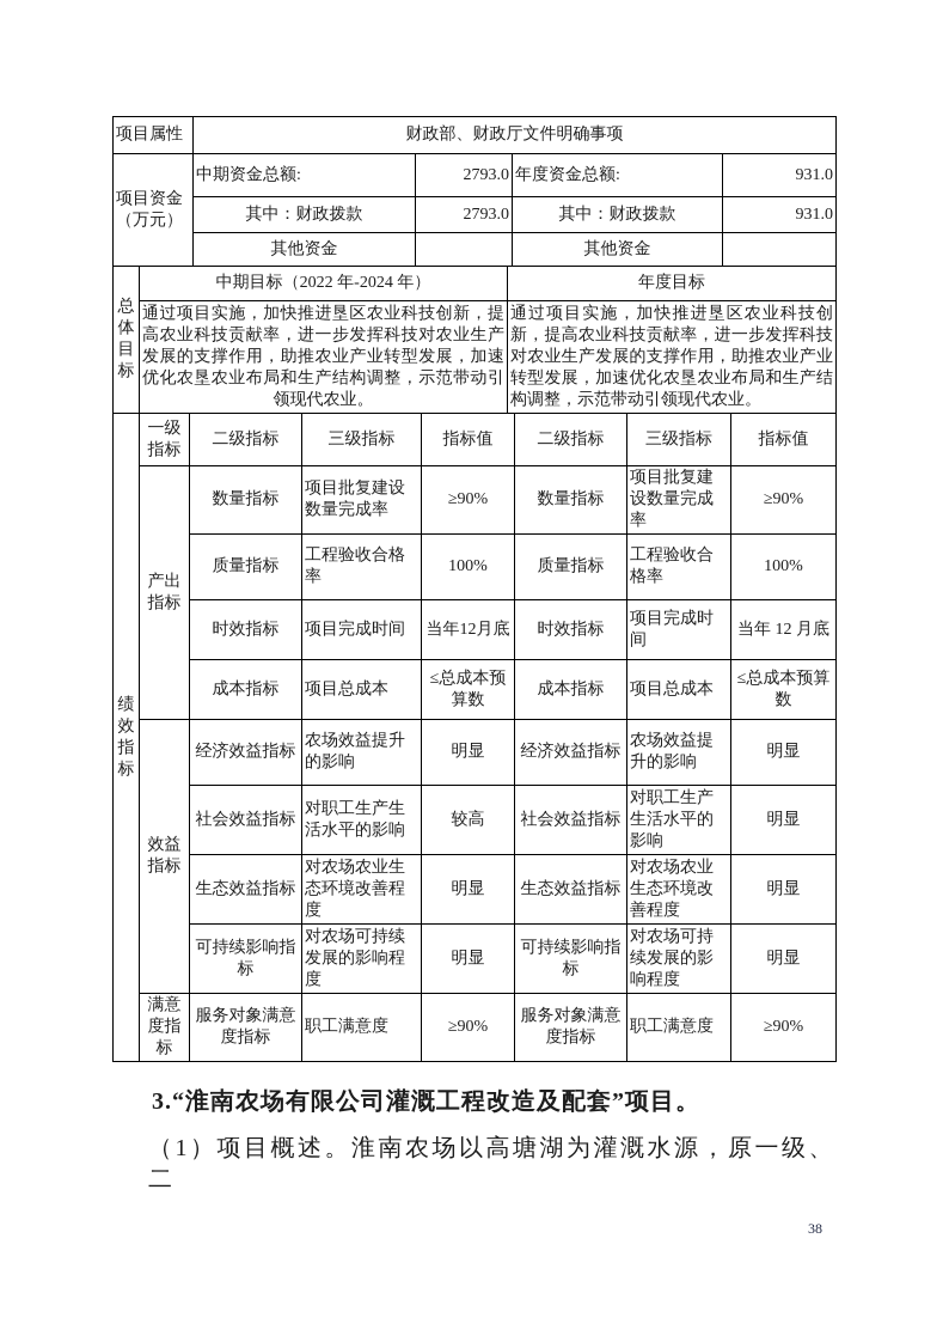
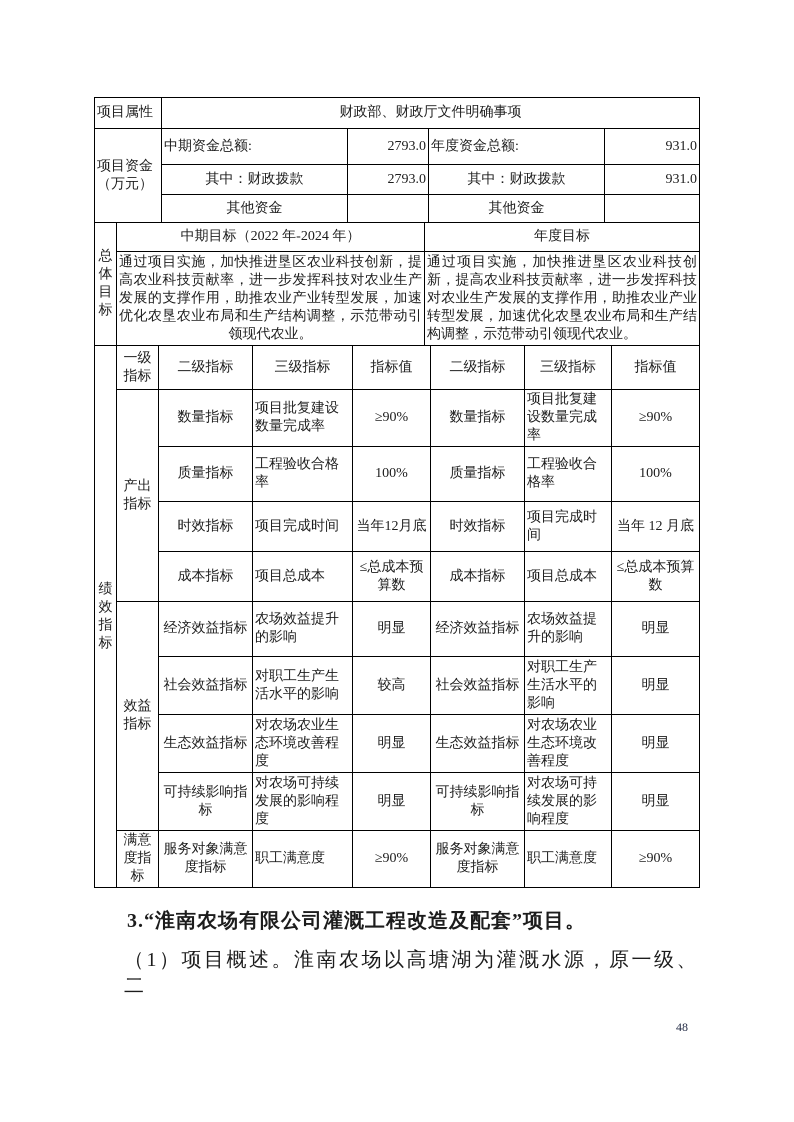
  项目属性	财政部、财政厅文件明确事项
  项目资金（万元）	中期资金总额:	2793.0	年度资金总额:	931.0
  其中：财政拨款	2793.0	其中：财政拨款	931.0
  其他资金		其他资金
  总体目标	中期目标（2022 年-2024 年）	年度目标
  通过项目实施，加快推进垦区农业科技创新，提高农业科技贡献率，进一步发挥科技对农业生产发展的支撑作用，助推农业产业转型发展，加速优化农垦农业布局和生产结构调整，示范带动引领现代农业。	通过项目实施，加快推进垦区农业科技创新，提高农业科技贡献率，进一步发挥科技对农业生产发展的支撑作用，助推农业产业转型发展，加速优化农垦农业布局和生产结构调整，示范带动引领现代农业。
  绩效指标	一级指标	二级指标	三级指标	指标值	二级指标	三级指标	指标值
  产出指标	数量指标	项目批复建设数量完成率	≥90%	数量指标	项目批复建设数量完成率	≥90%
  质量指标	工程验收合格率	100%	质量指标	工程验收合格率	100%
  时效指标	项目完成时间	当年12月底	时效指标	项目完成时间	当年 12 月底
  成本指标	项目总成本	≤总成本预算数	成本指标	项目总成本	≤总成本预算数
  效益指标	经济效益指标	农场效益提升的影响	明显	经济效益指标	农场效益提升的影响	明显
  社会效益指标	对职工生产生活水平的影响	较高	社会效益指标	对职工生产生活水平的影响	明显
  生态效益指标	对农场农业生态环境改善程度	明显	生态效益指标	对农场农业生态环境改善程度	明显
  可持续影响指标	对农场可持续发展的影响程度	明显	可持续影响指标	对农场可持续发展的影响程度	明显
  满意度指标	服务对象满意度指标	职工满意度	≥90%	服务对象满意度指标	职工满意度	≥90%
  3.“淮南农场有限公司灌溉工程改造及配套”项目。
  （1）项目概述。淮南农场以高塘湖为灌溉水源，原一级、二
- 38
+ 48
